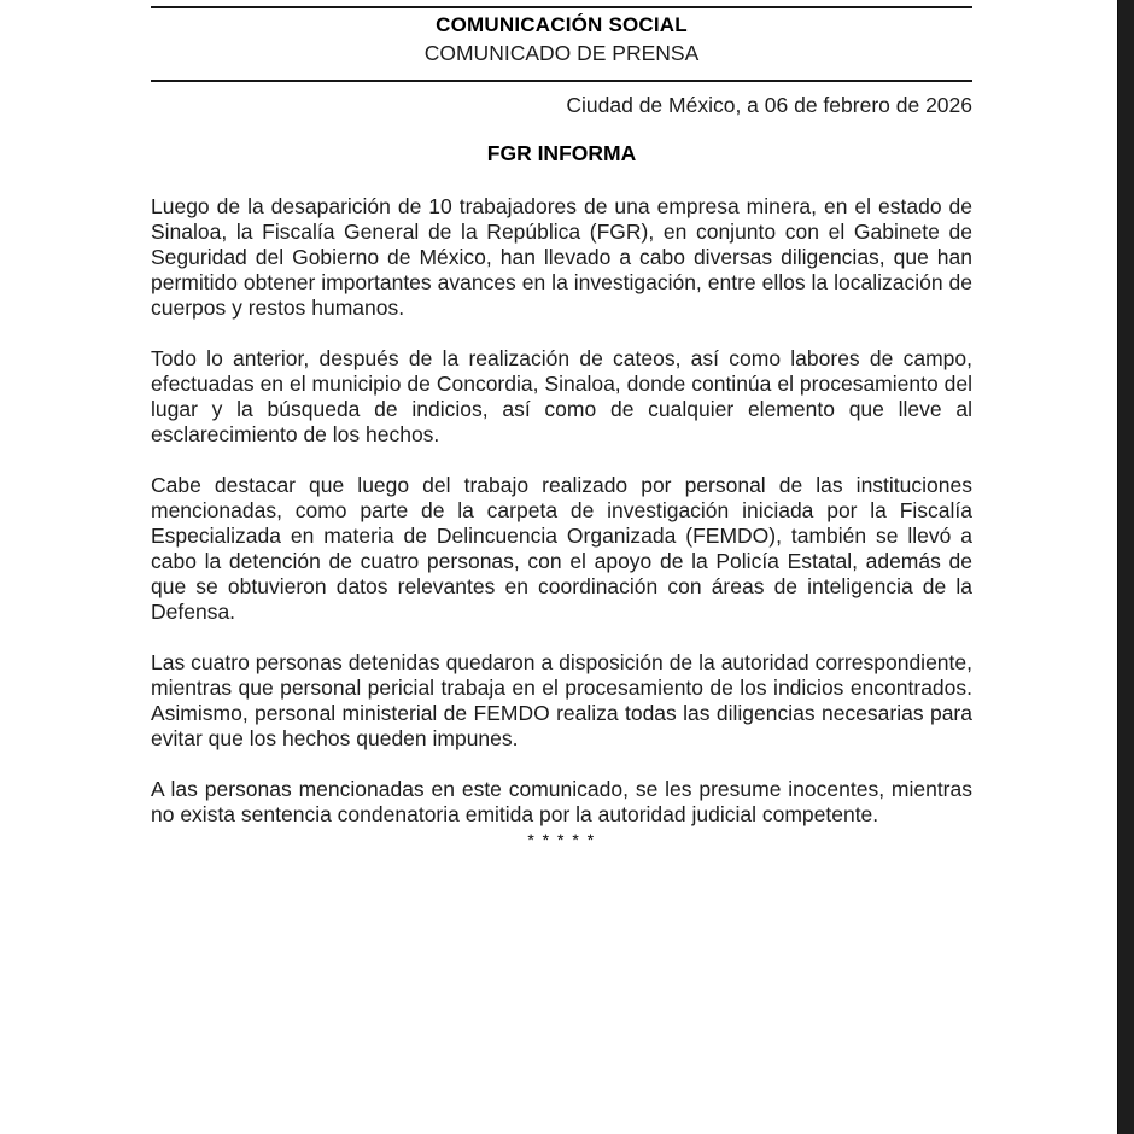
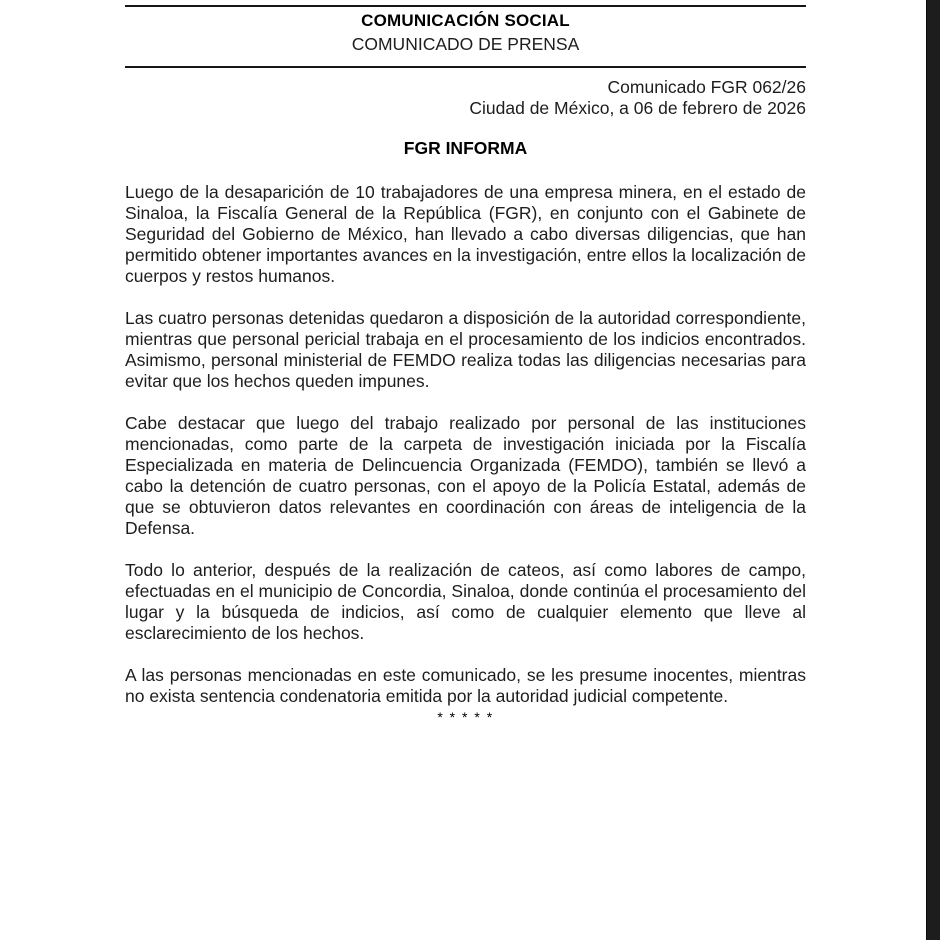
  COMUNICACIÓN SOCIAL
  COMUNICADO DE PRENSA
+ Comunicado FGR 062/26
  Ciudad de México, a 06 de febrero de 2026
  FGR INFORMA
  Luego de la desaparición de 10 trabajadores de una empresa minera, en el estado de Sinaloa, la Fiscalía General de la República (FGR), en conjunto con el Gabinete de Seguridad del Gobierno de México, han llevado a cabo diversas diligencias, que han permitido obtener importantes avances en la investigación, entre ellos la localización de cuerpos y restos humanos.
- Todo lo anterior, después de la realización de cateos, así como labores de campo, efectuadas en el municipio de Concordia, Sinaloa, donde continúa el procesamiento del lugar y la búsqueda de indicios, así como de cualquier elemento que lleve al esclarecimiento de los hechos.
+ Las cuatro personas detenidas quedaron a disposición de la autoridad correspondiente, mientras que personal pericial trabaja en el procesamiento de los indicios encontrados. Asimismo, personal ministerial de FEMDO realiza todas las diligencias necesarias para evitar que los hechos queden impunes.
  Cabe destacar que luego del trabajo realizado por personal de las instituciones mencionadas, como parte de la carpeta de investigación iniciada por la Fiscalía Especializada en materia de Delincuencia Organizada (FEMDO), también se llevó a cabo la detención de cuatro personas, con el apoyo de la Policía Estatal, además de que se obtuvieron datos relevantes en coordinación con áreas de inteligencia de la Defensa.
- Las cuatro personas detenidas quedaron a disposición de la autoridad correspondiente, mientras que personal pericial trabaja en el procesamiento de los indicios encontrados. Asimismo, personal ministerial de FEMDO realiza todas las diligencias necesarias para evitar que los hechos queden impunes.
+ Todo lo anterior, después de la realización de cateos, así como labores de campo, efectuadas en el municipio de Concordia, Sinaloa, donde continúa el procesamiento del lugar y la búsqueda de indicios, así como de cualquier elemento que lleve al esclarecimiento de los hechos.
  A las personas mencionadas en este comunicado, se les presume inocentes, mientras no exista sentencia condenatoria emitida por la autoridad judicial competente.
  * * * * *
